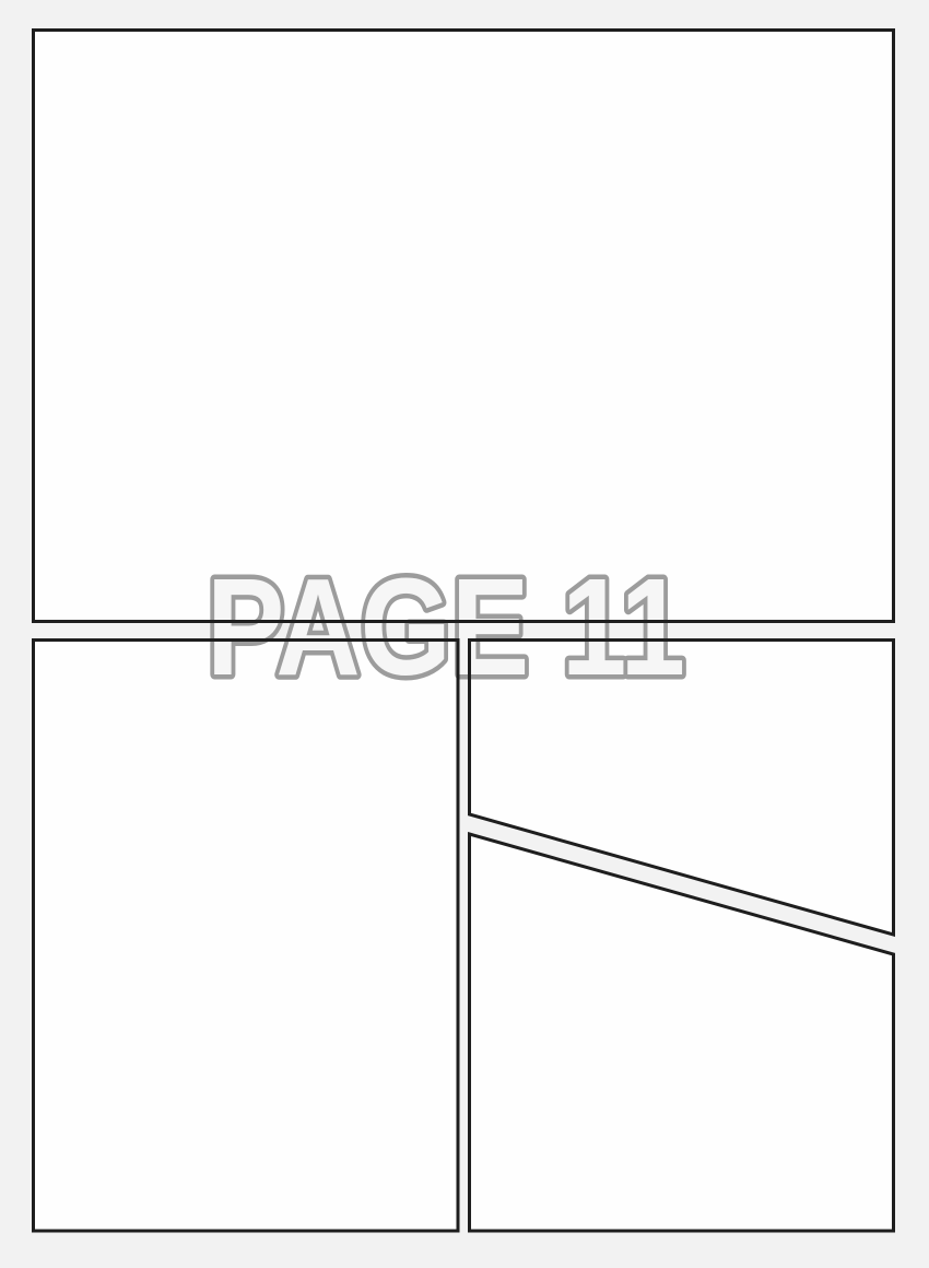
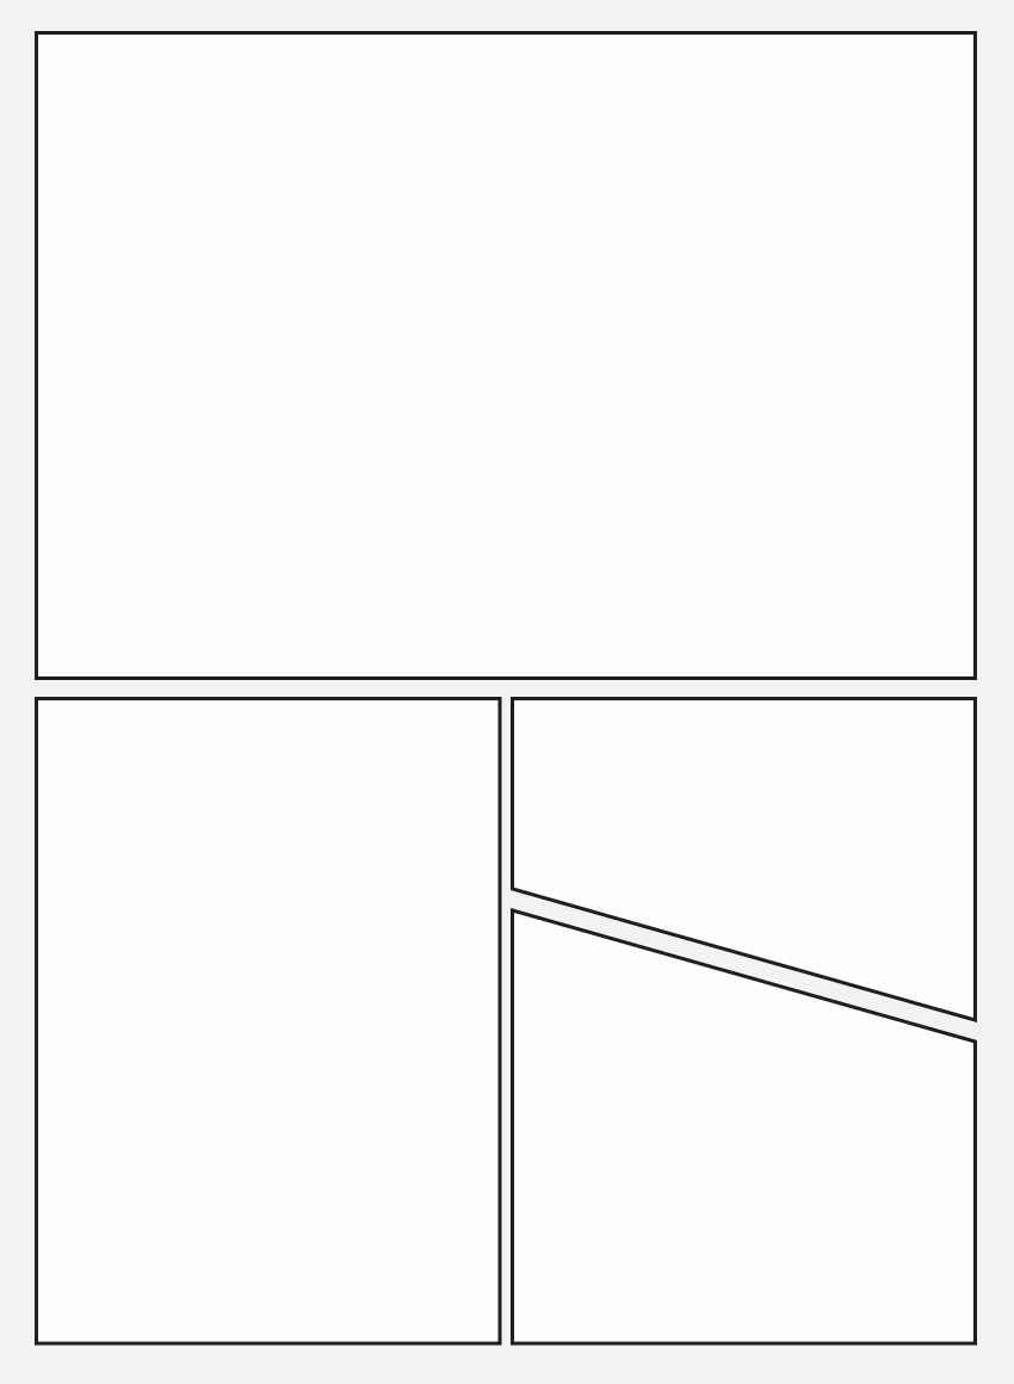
- PAGE 11
